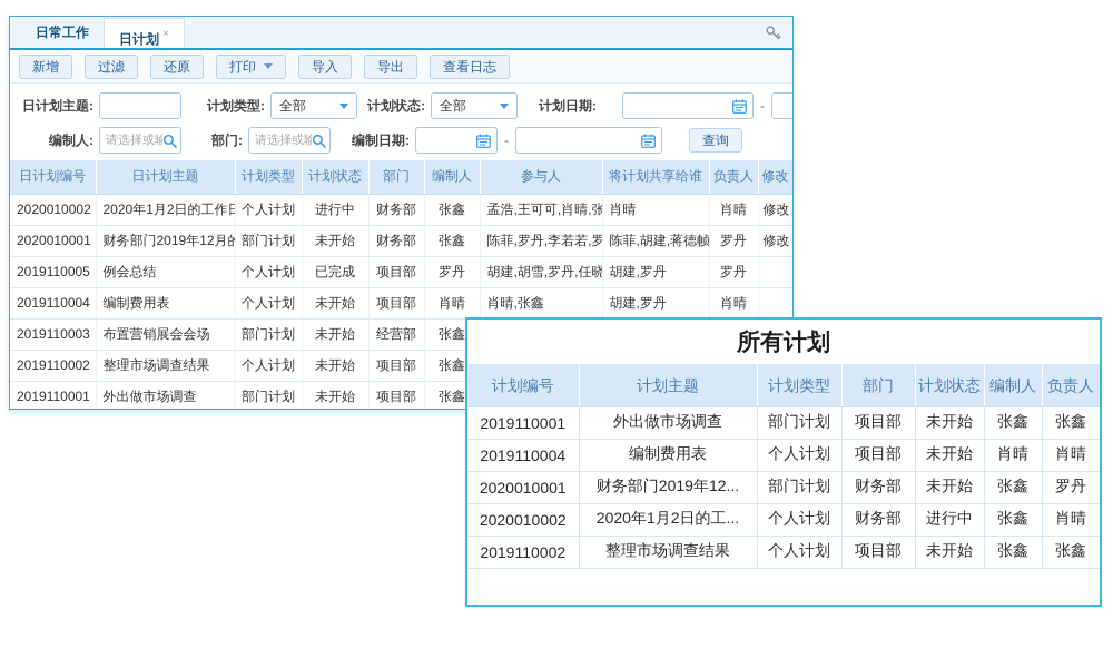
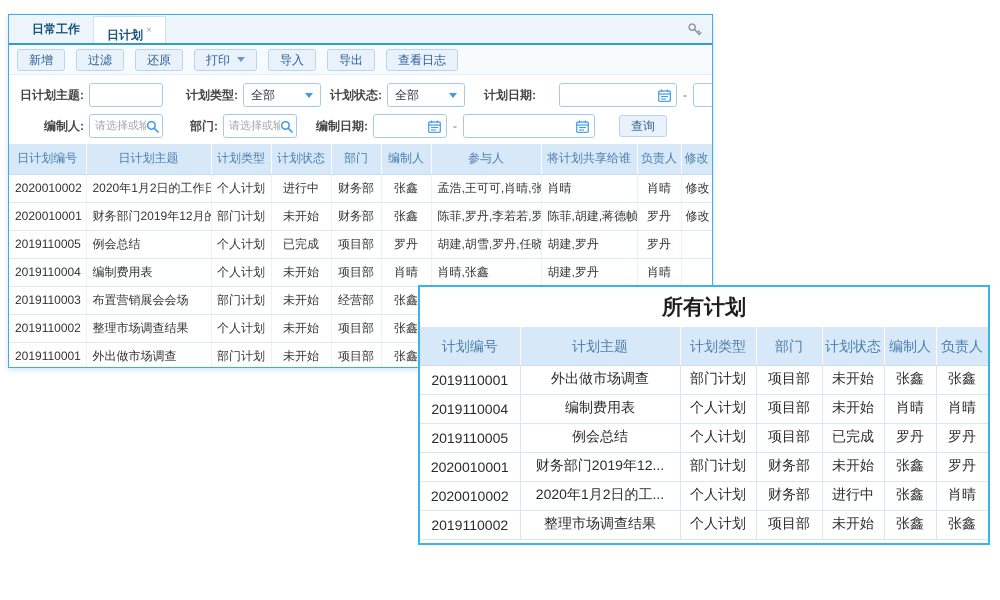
  日常工作
  日计划 ×
  新增
  过滤
  还原
  打印
  导入
  导出
  查看日志
  日计划主题:
  计划类型:
  全部
  计划状态:
  全部
  计划日期:
  -
  编制人:
  请选择或输
  部门:
  请选择或输
  编制日期:
  -
  查询
  日计划编号	日计划主题	计划类型	计划状态	部门	编制人	参与人	将计划共享给谁	负责人	修改
  2020010002	2020年1月2日的工作日	个人计划	进行中	财务部	张鑫	孟浩,王可可,肖晴,张	肖晴	肖晴	修改
  2020010001	财务部门2019年12月的	部门计划	未开始	财务部	张鑫	陈菲,罗丹,李若若,罗	陈菲,胡建,蒋德帧	罗丹	修改
  2019110005	例会总结	个人计划	已完成	项目部	罗丹	胡建,胡雪,罗丹,任晓	胡建,罗丹	罗丹
  2019110004	编制费用表	个人计划	未开始	项目部	肖晴	肖晴,张鑫	胡建,罗丹	肖晴
  2019110003	布置营销展会会场	部门计划	未开始	经营部	张鑫
  2019110002	整理市场调查结果	个人计划	未开始	项目部	张鑫
  2019110001	外出做市场调查	部门计划	未开始	项目部	张鑫
  所有计划
  计划编号	计划主题	计划类型	部门	计划状态	编制人	负责人
  2019110001	外出做市场调查	部门计划	项目部	未开始	张鑫	张鑫
  2019110004	编制费用表	个人计划	项目部	未开始	肖晴	肖晴
+ 2019110005	例会总结	个人计划	项目部	已完成	罗丹	罗丹
  2020010001	财务部门2019年12...	部门计划	财务部	未开始	张鑫	罗丹
  2020010002	2020年1月2日的工...	个人计划	财务部	进行中	张鑫	肖晴
  2019110002	整理市场调查结果	个人计划	项目部	未开始	张鑫	张鑫
